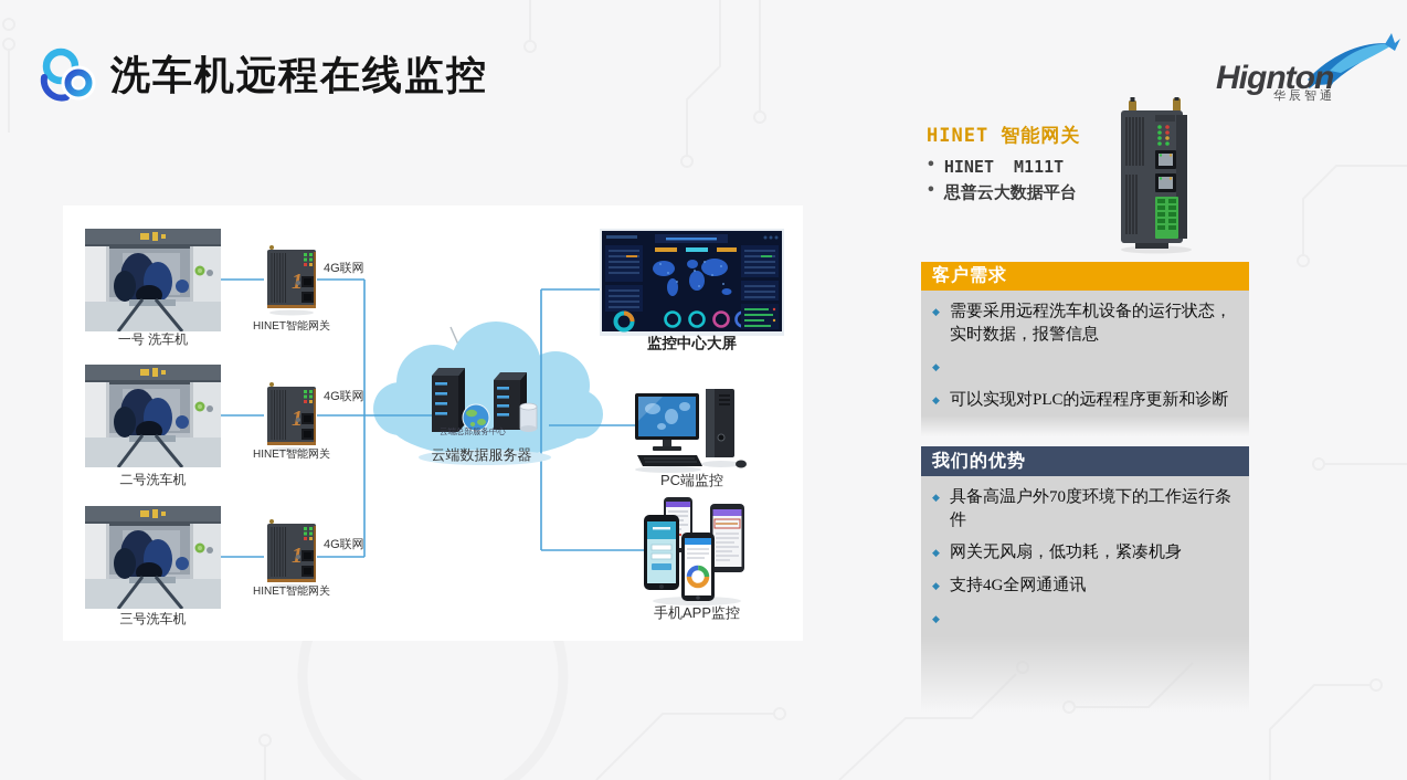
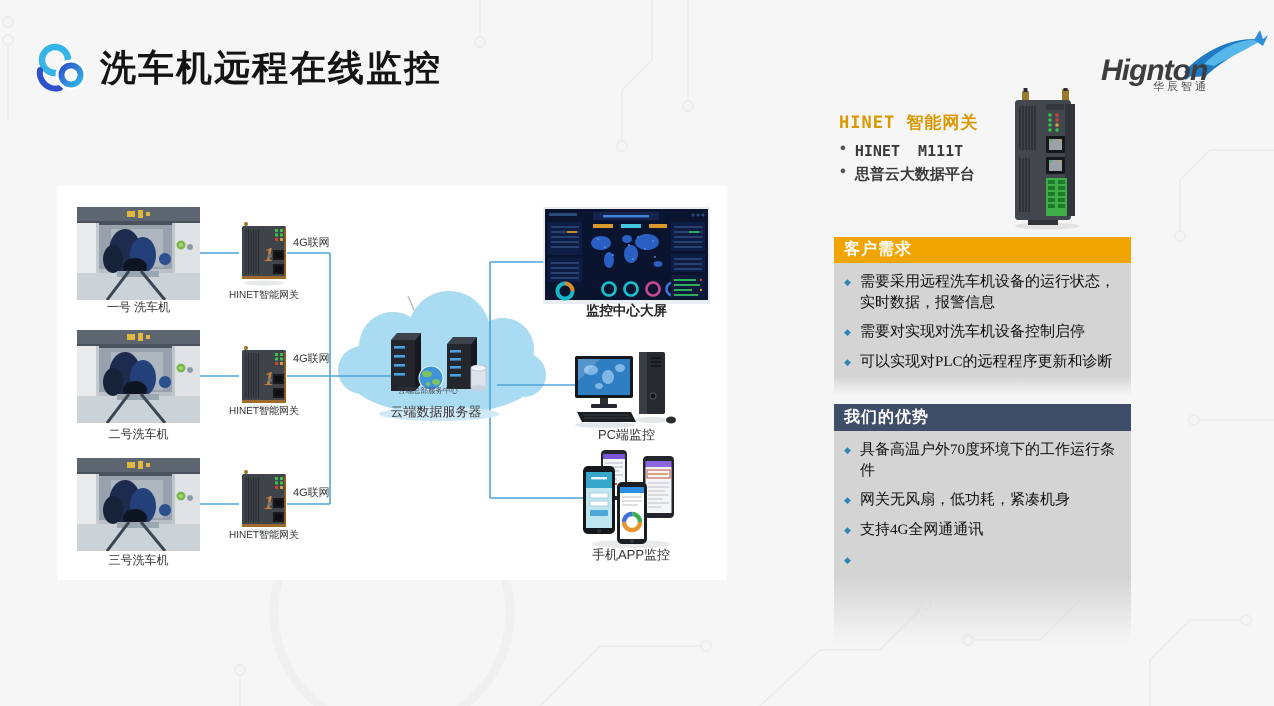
  洗车机远程在线监控
  Hignton
  华辰智通
  HINET 智能网关
  •
  HINET M111T
  •
  思普云大数据平台
  客户需求
  ◆
  需要采用远程洗车机设备的运行状态，实时数据，报警信息
  ◆
+ 需要对实现对洗车机设备控制启停
  ◆
  可以实现对PLC的远程程序更新和诊断
  我们的优势
  ◆
  具备高温户外70度环境下的工作运行条件
  ◆
  网关无风扇，低功耗，紧凑机身
  ◆
  支持4G全网通通讯
  ◆
  一号 洗车机
  二号洗车机
  三号洗车机
  HINET智能网关
  HINET智能网关
  HINET智能网关
  4G联网
  4G联网
  4G联网
  云端总部服务中心
  云端数据服务器
  监控中心大屏
  PC端监控
  手机APP监控
